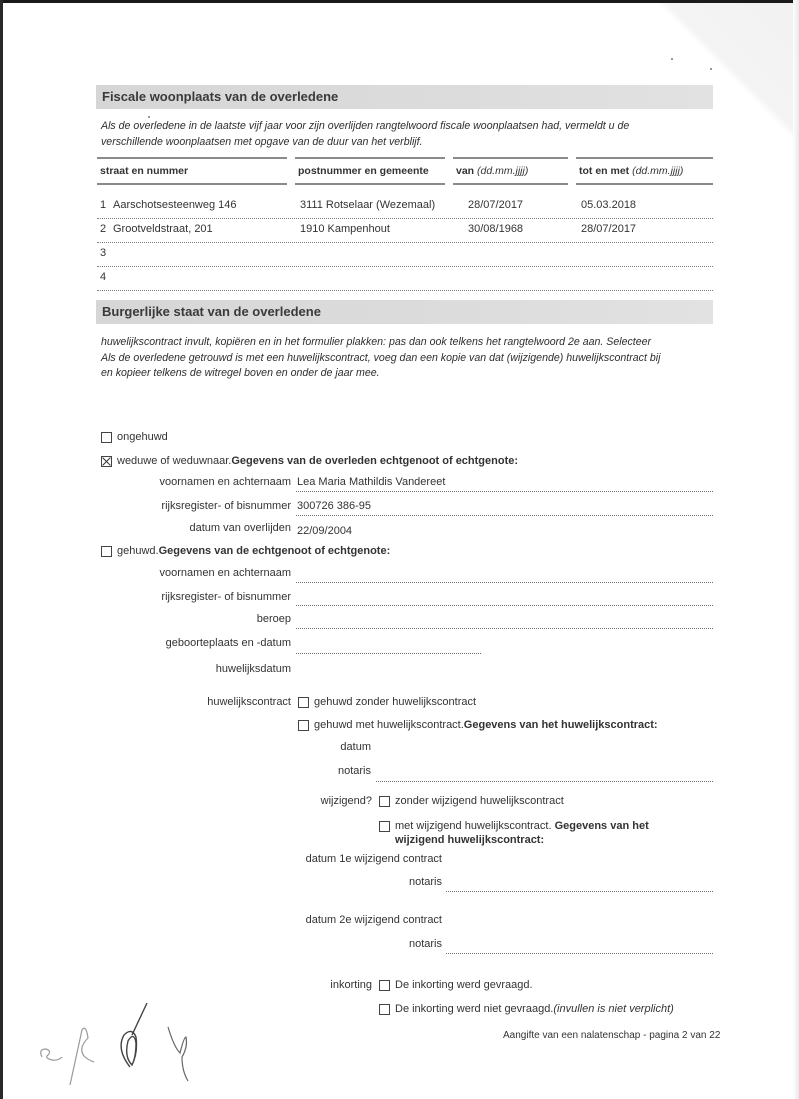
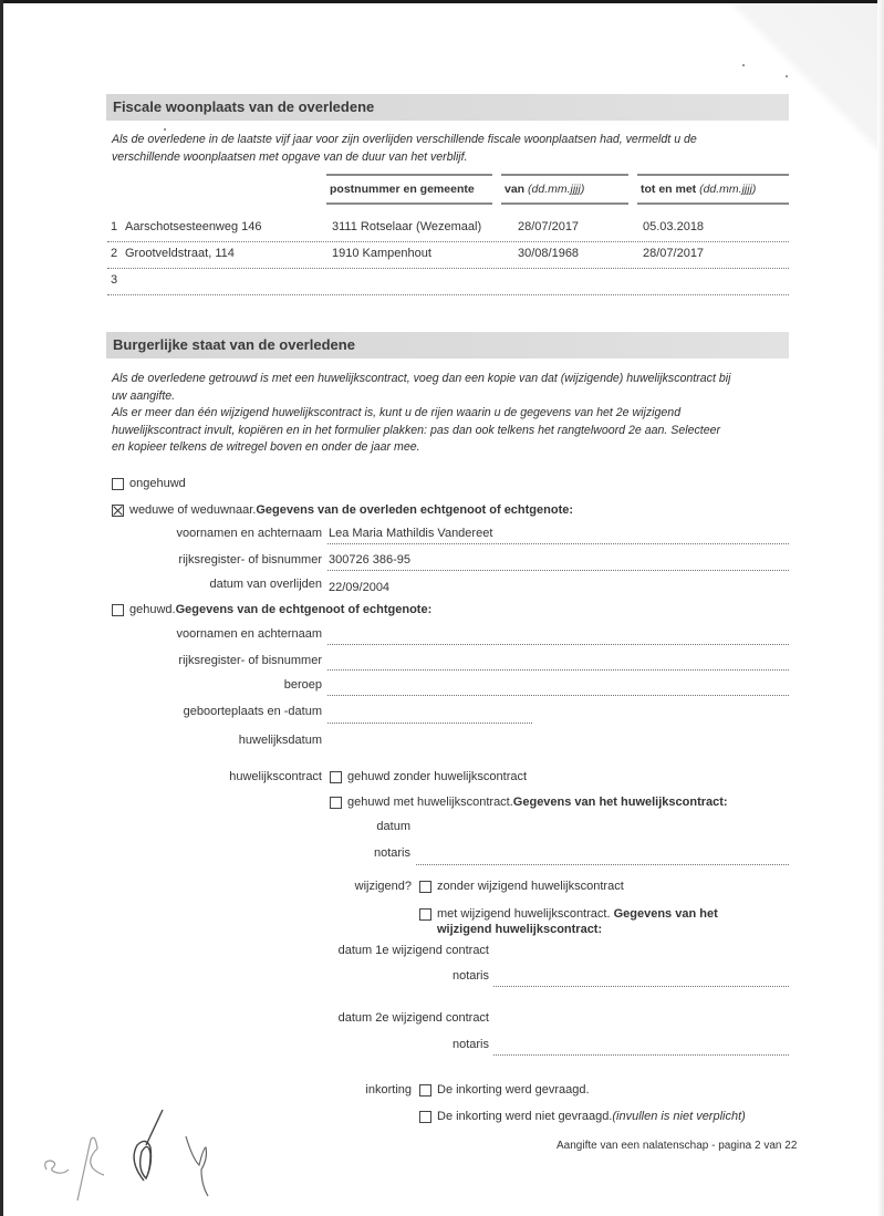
  Fiscale woonplaats van de overledene
- Als de overledene in de laatste vijf jaar voor zijn overlijden rangtelwoord fiscale woonplaatsen had, vermeldt u de
+ Als de overledene in de laatste vijf jaar voor zijn overlijden verschillende fiscale woonplaatsen had, vermeldt u de
  verschillende woonplaatsen met opgave van de duur van het verblijf.
- straat en nummer
  postnummer en gemeente
  van (dd.mm.jjjj)
  tot en met (dd.mm.jjjj)
  1
  Aarschotsesteenweg 146
  3111 Rotselaar (Wezemaal)
  28/07/2017
  05.03.2018
  2
- Grootveldstraat, 201
+ Grootveldstraat, 114
  1910 Kampenhout
  30/08/1968
  28/07/2017
  3
- 4
  Burgerlijke staat van de overledene
- huwelijkscontract invult, kopiëren en in het formulier plakken: pas dan ook telkens het rangtelwoord 2e aan. Selecteer
+ Als de overledene getrouwd is met een huwelijkscontract, voeg dan een kopie van dat (wijzigende) huwelijkscontract bij
+ uw aangifte.
+ Als er meer dan één wijzigend huwelijkscontract is, kunt u de rijen waarin u de gegevens van het 2e wijzigend
- Als de overledene getrouwd is met een huwelijkscontract, voeg dan een kopie van dat (wijzigende) huwelijkscontract bij
+ huwelijkscontract invult, kopiëren en in het formulier plakken: pas dan ook telkens het rangtelwoord 2e aan. Selecteer
  en kopieer telkens de witregel boven en onder de jaar mee.
  ongehuwd
  weduwe of weduwnaar.
  Gegevens van de overleden echtgenoot of echtgenote:
  voornamen en achternaam
  Lea Maria Mathildis Vandereet
  rijksregister- of bisnummer
  300726 386-95
  datum van overlijden
  22/09/2004
  gehuwd.
  Gegevens van de echtgenoot of echtgenote:
  voornamen en achternaam
  rijksregister- of bisnummer
  beroep
  geboorteplaats en -datum
  huwelijksdatum
  huwelijkscontract
  gehuwd zonder huwelijkscontract
  gehuwd met huwelijkscontract.
  Gegevens van het huwelijkscontract:
  datum
  notaris
  wijzigend?
  zonder wijzigend huwelijkscontract
  met wijzigend huwelijkscontract. Gegevens van het
  wijzigend huwelijkscontract:
  datum 1e wijzigend contract
  notaris
  datum 2e wijzigend contract
  notaris
  inkorting
  De inkorting werd gevraagd.
  De inkorting werd niet gevraagd.
  (invullen is niet verplicht)
  Aangifte van een nalatenschap - pagina 2 van 22
